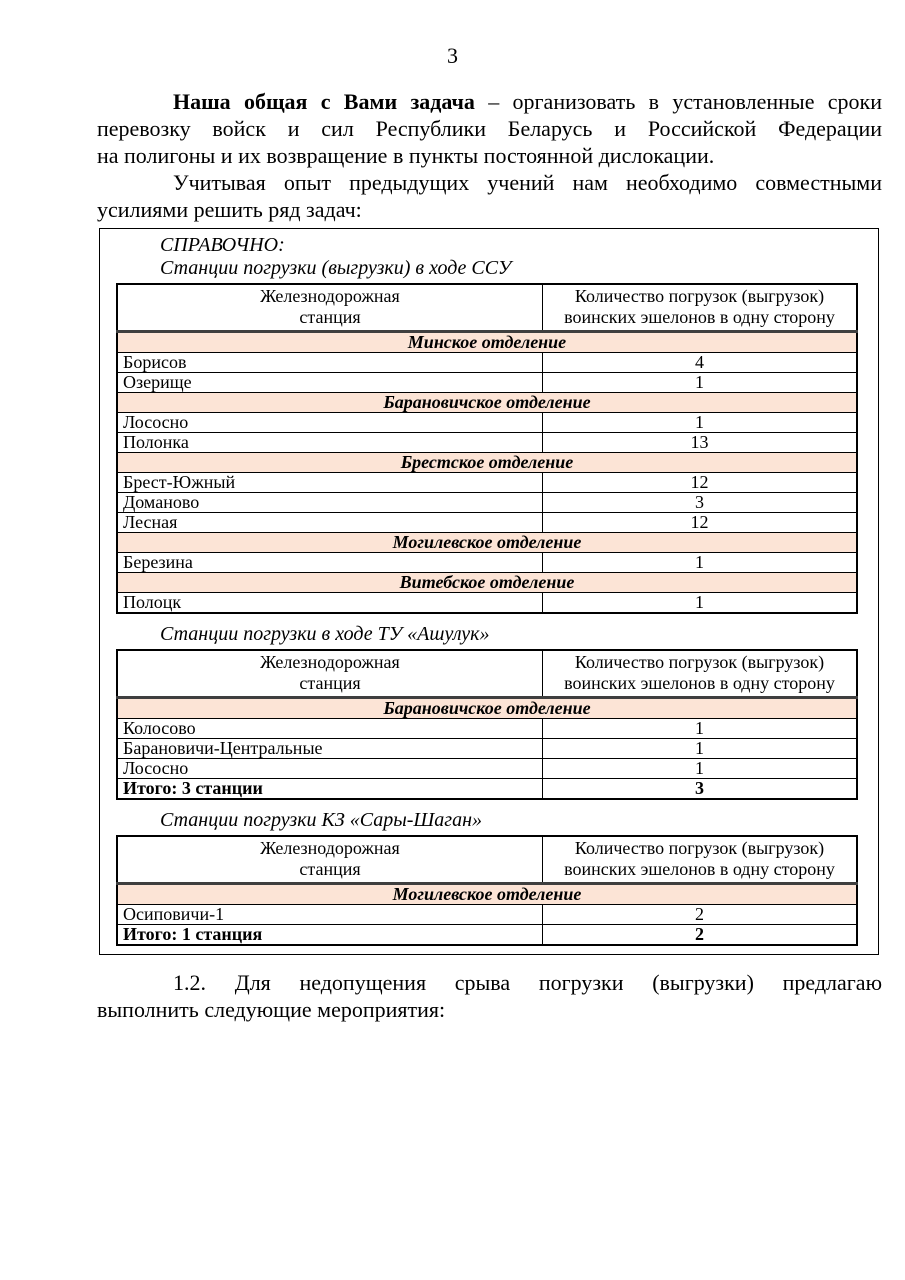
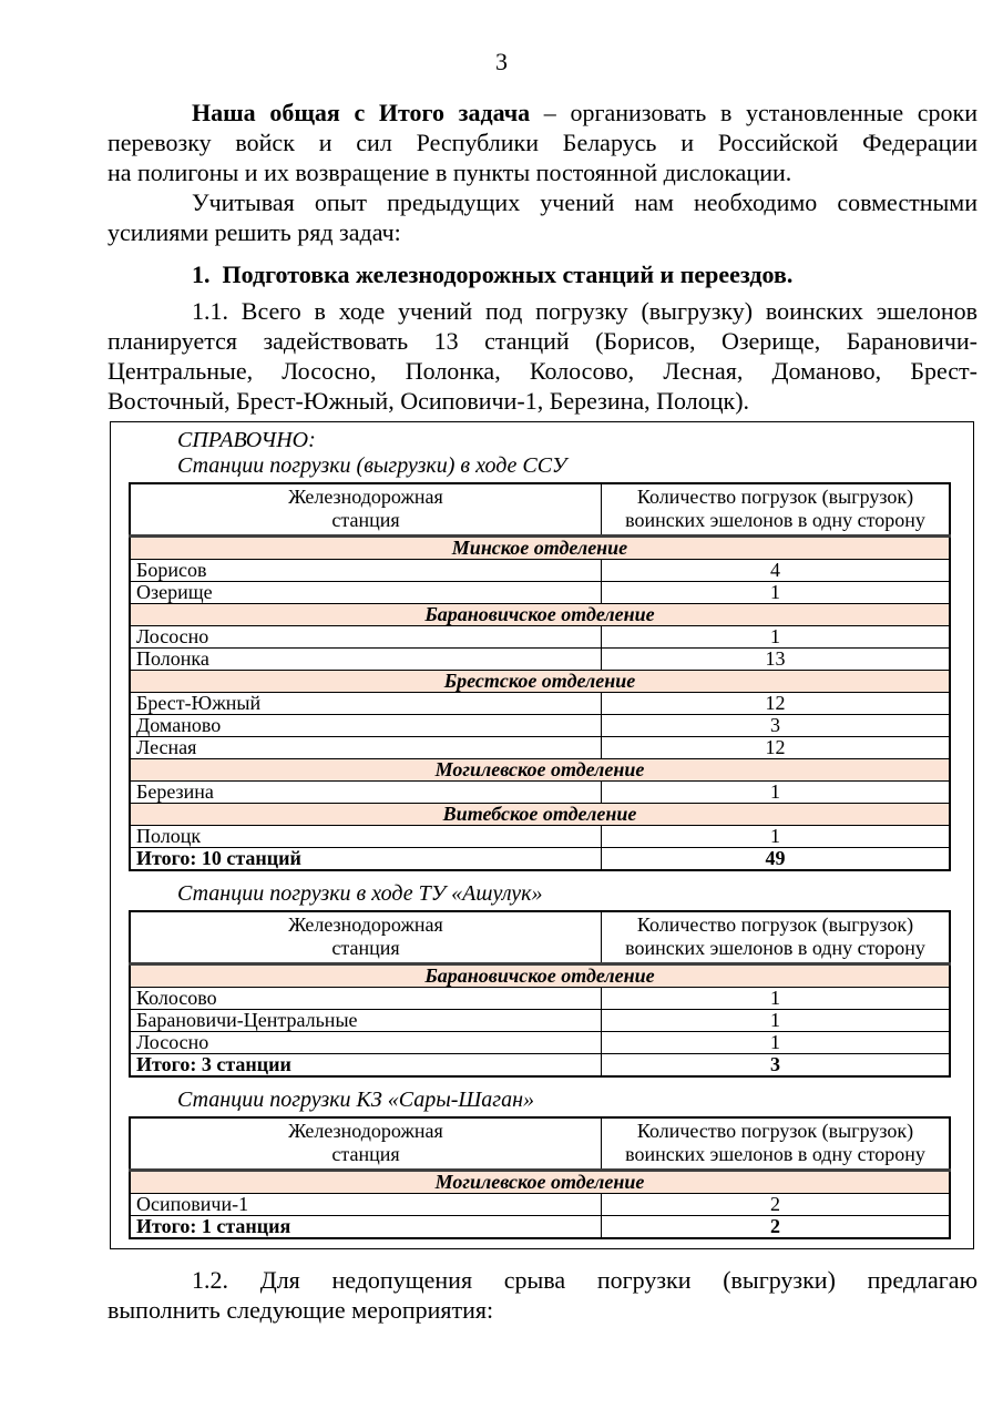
  3
- Наша общая с Вами задача – организовать в установленные сроки
+ Наша общая с Итого задача – организовать в установленные сроки
  перевозку войск и сил Республики Беларусь и Российской Федерации
  на полигоны и их возвращение в пункты постоянной дислокации.
  Учитывая опыт предыдущих учений нам необходимо совместными
  усилиями решить ряд задач:
+ 1. Подготовка железнодорожных станций и переездов.
+ 1.1. Всего в ходе учений под погрузку (выгрузку) воинских эшелонов
+ планируется задействовать 13 станций (Борисов, Озерище, Барановичи-
+ Центральные, Лососно, Полонка, Колосово, Лесная, Доманово, Брест-
+ Восточный, Брест-Южный, Осиповичи-1, Березина, Полоцк).
  СПРАВОЧНО:
  Станции погрузки (выгрузки) в ходе ССУ
  Железнодорожная станция	Количество погрузок (выгрузок) воинских эшелонов в одну сторону
  Минское отделение
  Борисов	4
  Озерище	1
  Барановичское отделение
  Лососно	1
  Полонка	13
  Брестское отделение
  Брест-Южный	12
  Доманово	3
  Лесная	12
  Могилевское отделение
  Березина	1
  Витебское отделение
  Полоцк	1
+ Итого: 10 станций	49
  Станции погрузки в ходе ТУ «Ашулук»
  Железнодорожная станция	Количество погрузок (выгрузок) воинских эшелонов в одну сторону
  Барановичское отделение
  Колосово	1
  Барановичи-Центральные	1
  Лососно	1
  Итого: 3 станции	3
  Станции погрузки КЗ «Сары-Шаган»
  Железнодорожная станция	Количество погрузок (выгрузок) воинских эшелонов в одну сторону
  Могилевское отделение
  Осиповичи-1	2
  Итого: 1 станция	2
  1.2. Для недопущения срыва погрузки (выгрузки) предлагаю
  выполнить следующие мероприятия:
